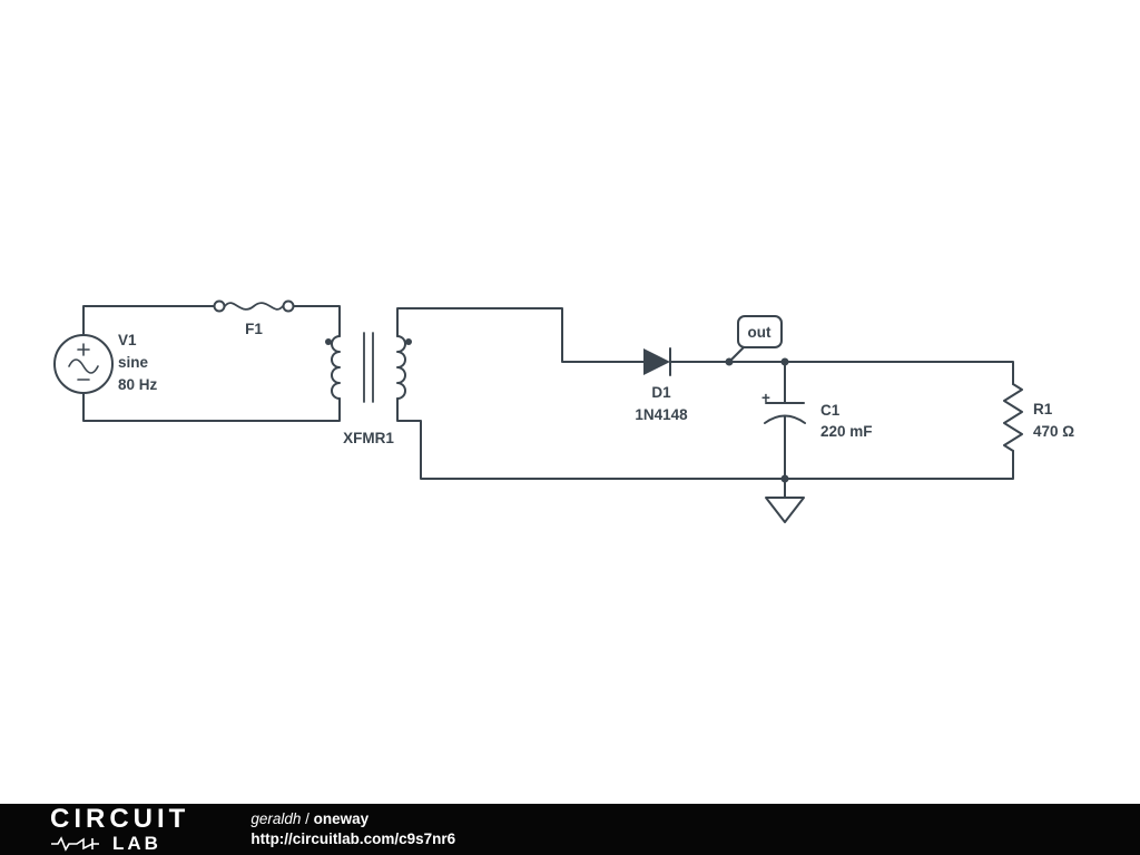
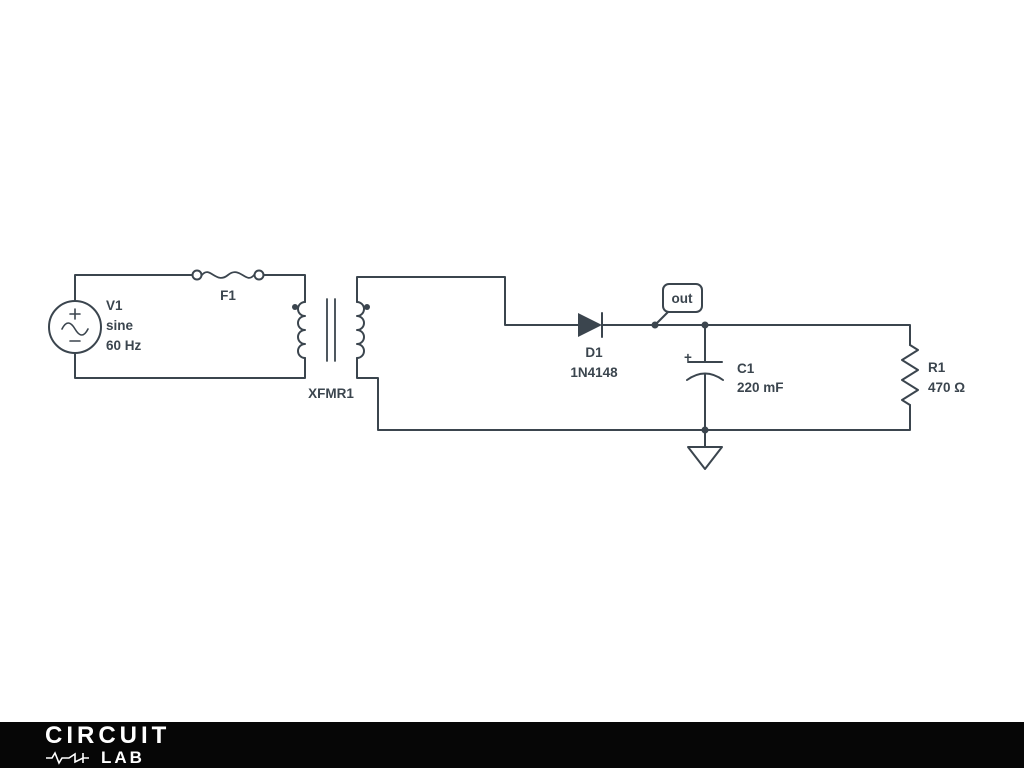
  V1
  sine
- 80 Hz
+ 60 Hz
  F1
  XFMR1
  D1
  1N4148
  out
  +
  C1
  220 mF
  R1
  470 Ω
  CIRCUIT
  LAB
- geraldh / oneway
- http://circuitlab.com/c9s7nr6
